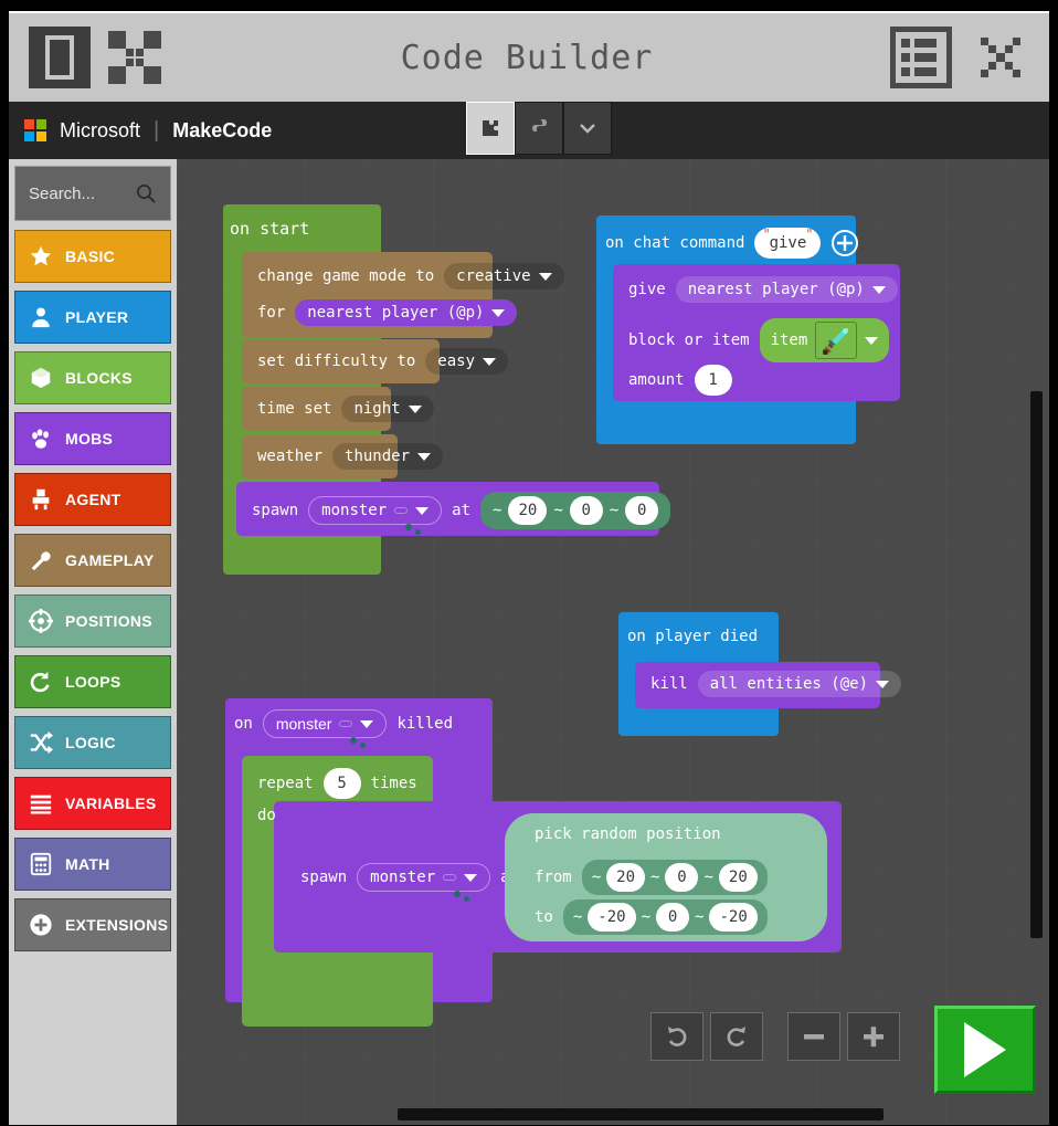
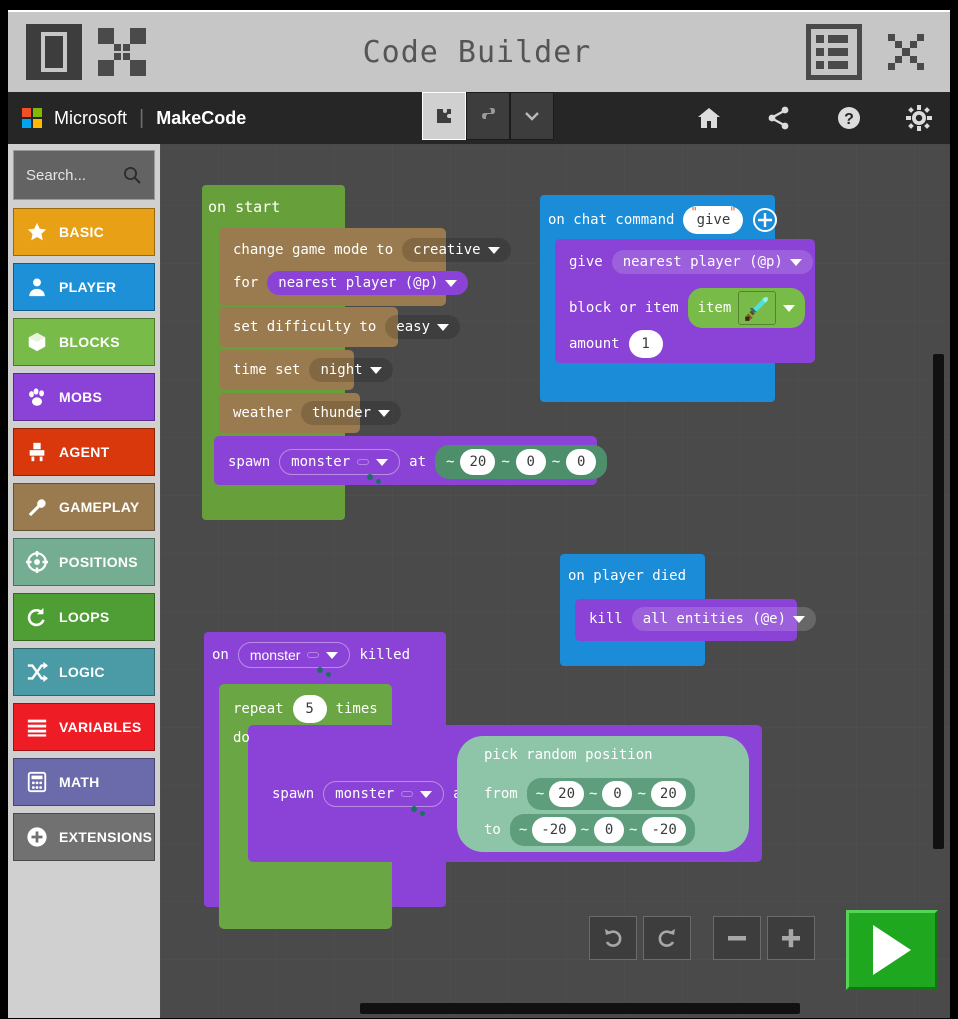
  Code Builder
  Microsoft
  |
  MakeCode
+ ?
  Search...
  BASIC
  PLAYER
  BLOCKS
  MOBS
  AGENT
  GAMEPLAY
  POSITIONS
  LOOPS
  LOGIC
  VARIABLES
  MATH
  EXTENSIONS
  on start
  change game mode to
  creative
  for
  nearest player (@p)
  set difficulty to
  easy
  time set
  night
  weather
  thunder
  spawn
  monster
  at
  ~
  20
  ~
  0
  ~
  0
  on chat command
  "
  give
  "
  give
  nearest player (@p)
  block or item
  item
  amount
  1
  on player died
  kill
  all entities (@e)
  on
  monster
  killed
  repeat
  5
  times
  do
  spawn
  monster
  pick random position
  from
  ~
  20
  ~
  0
  ~
  20
  to
  ~
  -20
  ~
  0
  ~
  -20
